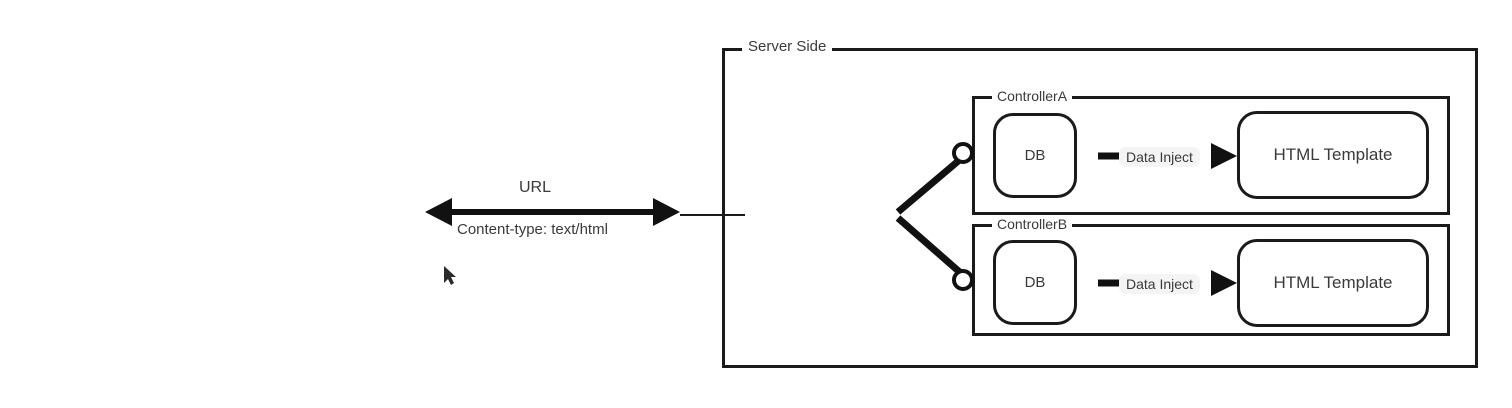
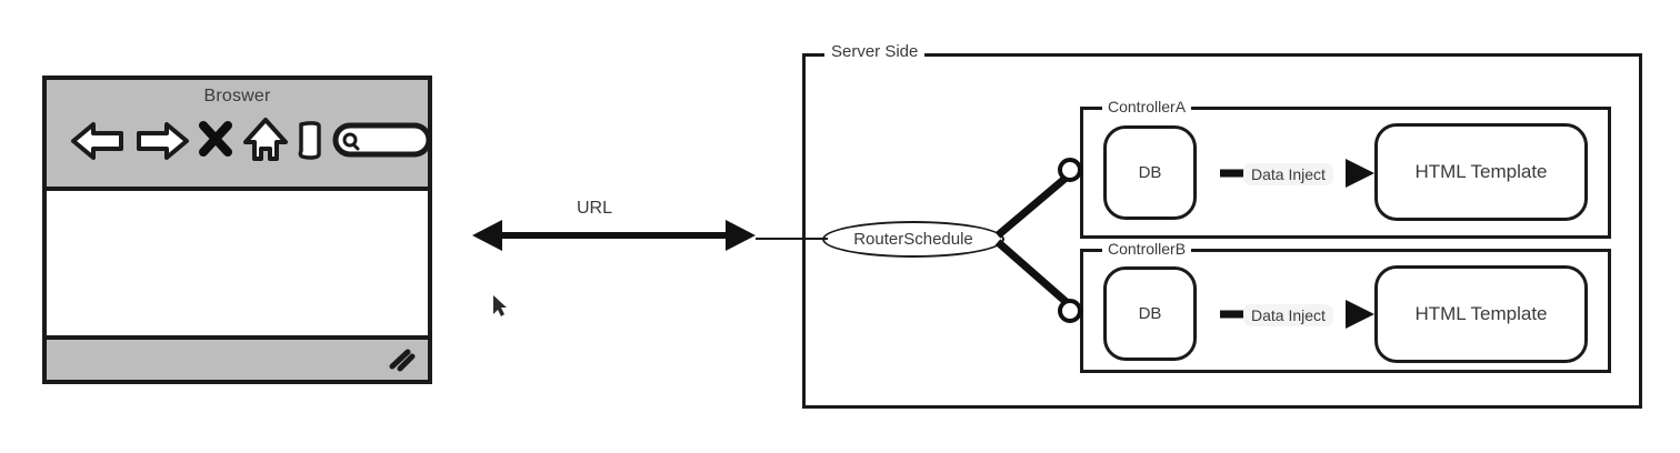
+ Broswer
  Server Side
  ControllerA
  ControllerB
  DB
  DB
  HTML Template
  HTML Template
+ RouterSchedule
  URL
- Content-type: text/html
  Data Inject
  Data Inject
